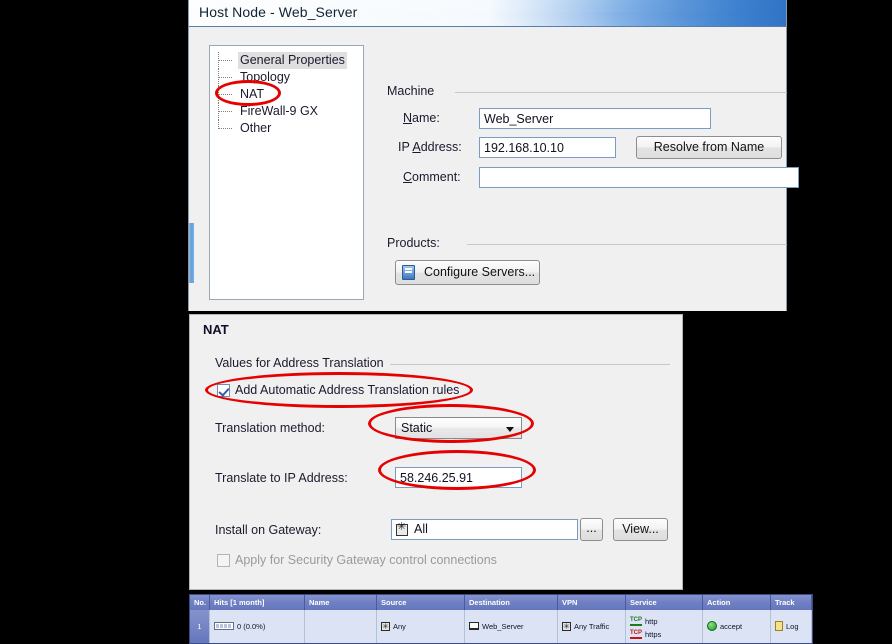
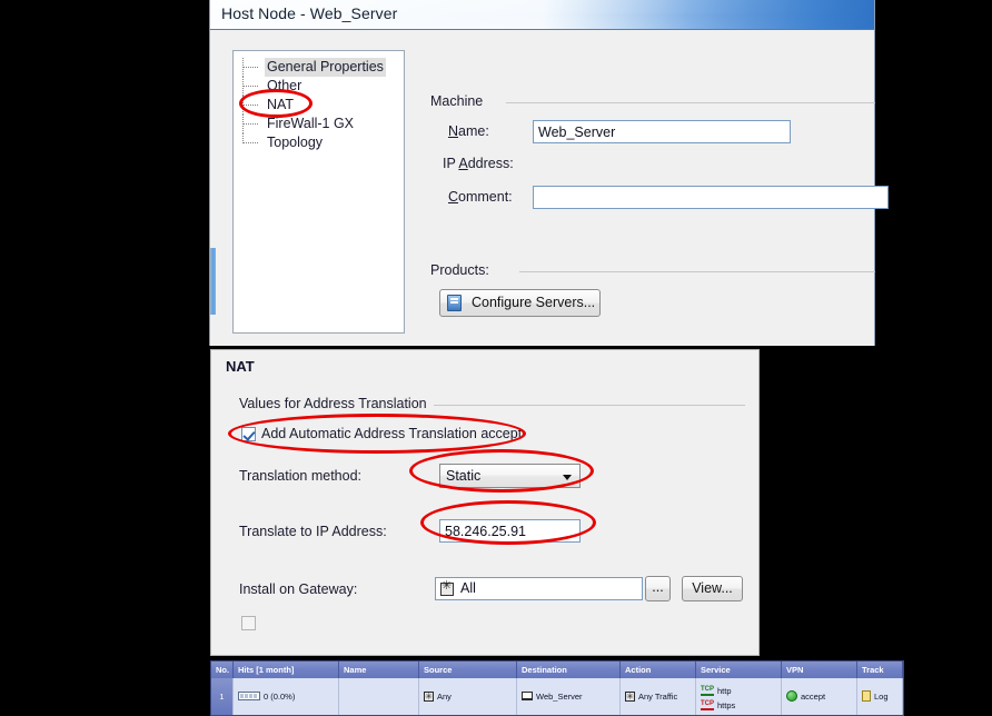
  Host Node - Web_Server
  General Properties
- Topology
+ Other
  NAT
- FireWall-9 GX
+ FireWall-1 GX
- Other
+ Topology
  Machine
  Name:
  Web_Server
  IP Address:
- 192.168.10.10
- Resolve from Name
  Comment:
  Products:
  Configure Servers...
  NAT
  Values for Address Translation
- Add Automatic Address Translation rules
+ Add Automatic Address Translation accept
  Translation method:
  Static
  Translate to IP Address:
  58.246.25.91
  Install on Gateway:
  All
  ...
  View...
- Apply for Security Gateway control connections
  No.
  Hits [1 month]
  Name
  Source
  Destination
- VPN
+ Action
  Service
- Action
+ VPN
  Track
  1
  0 (0.0%)
  ✳ Any
  Web_Server
  ✳ Any Traffic
  accept
  Log
